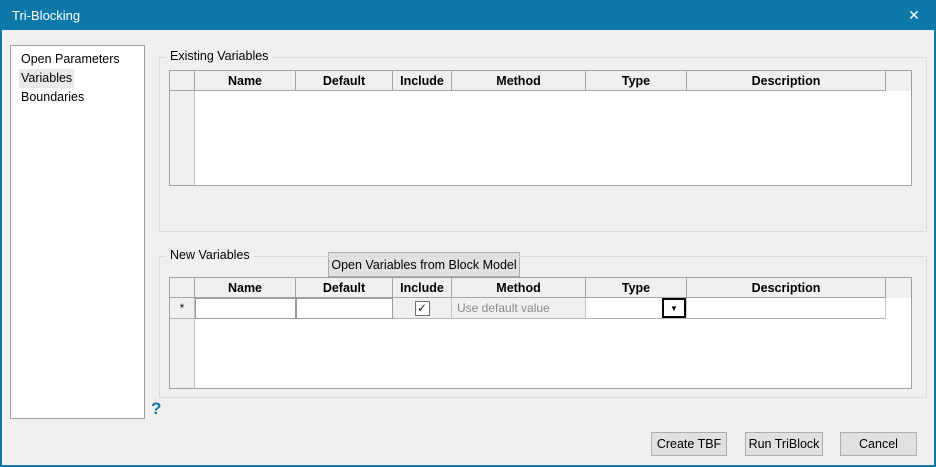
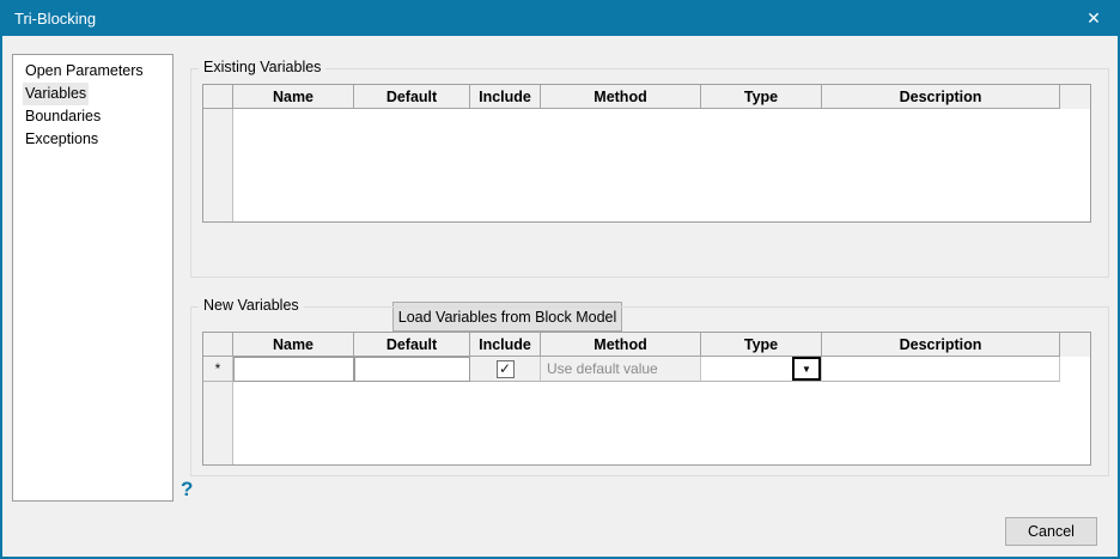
  Tri-Blocking
  ✕
  Open Parameters
  Variables
  Boundaries
+ Exceptions
  Existing Variables
  Name
  Default
  Include
  Method
  Type
  Description
- Open Variables from Block Model
+ Load Variables from Block Model
  New Variables
  Name
  Default
  Include
  Method
  Type
  Description
  *
  ✓
  Use default value
  ▼
  ?
- Create TBF
- Run TriBlock
  Cancel
